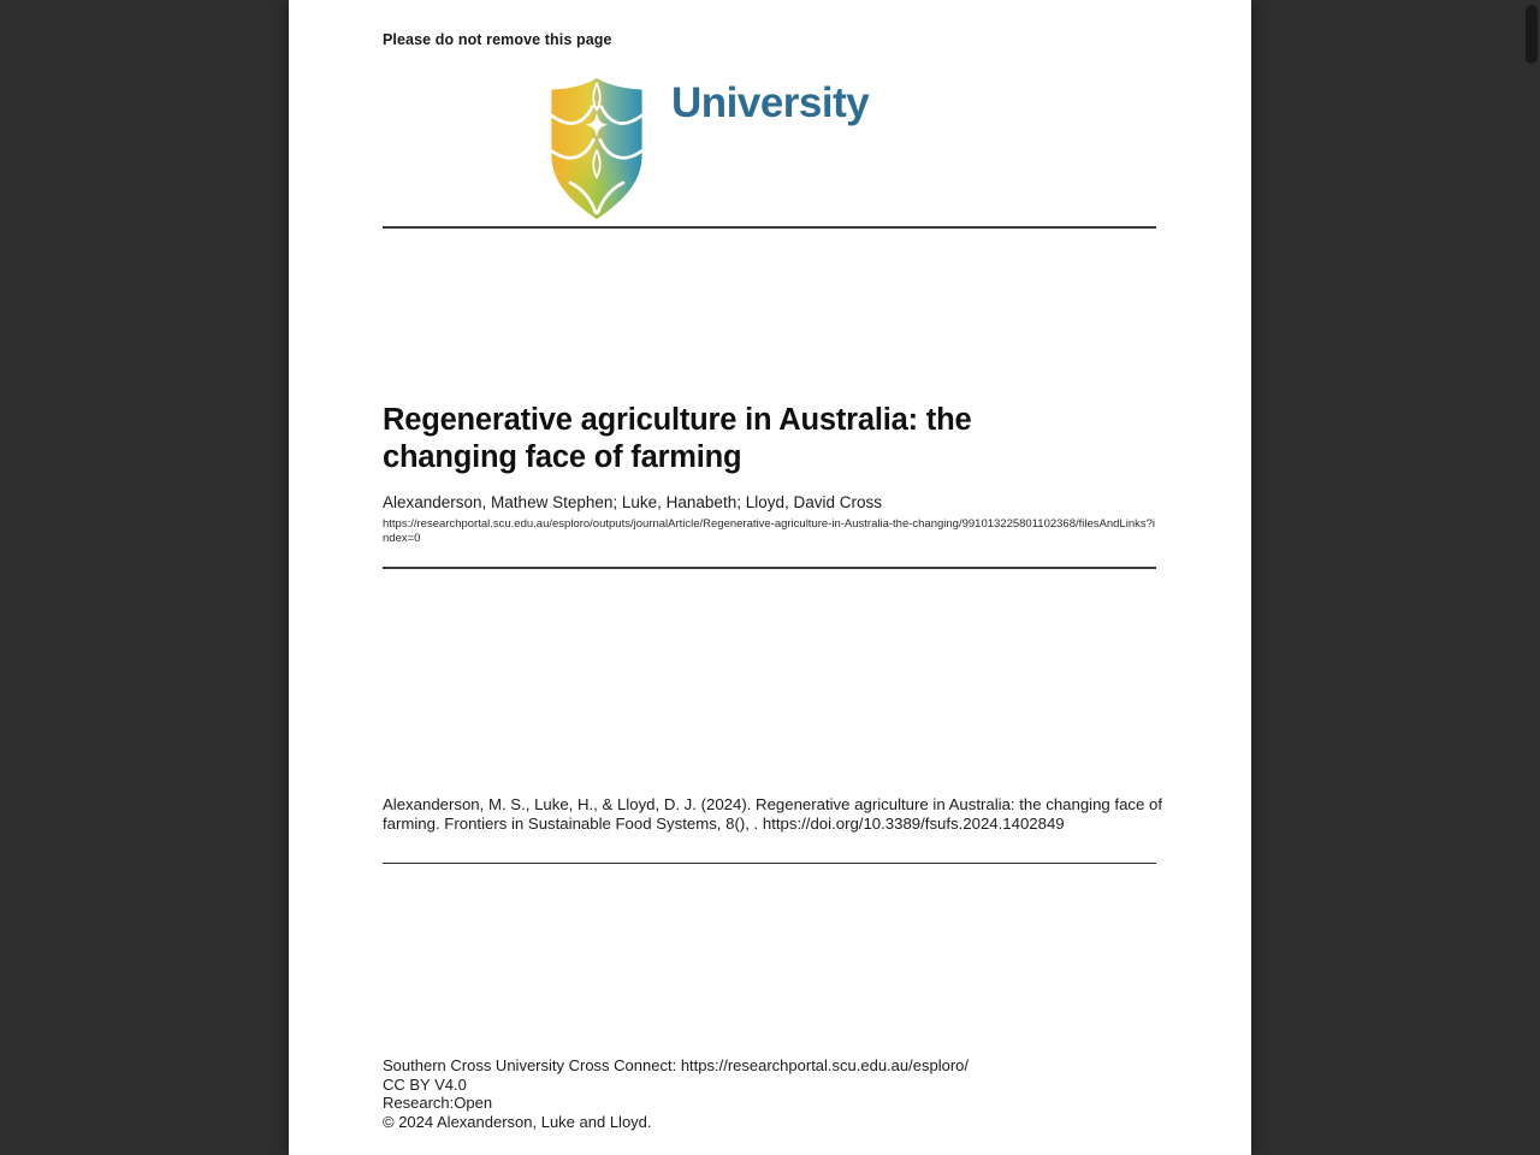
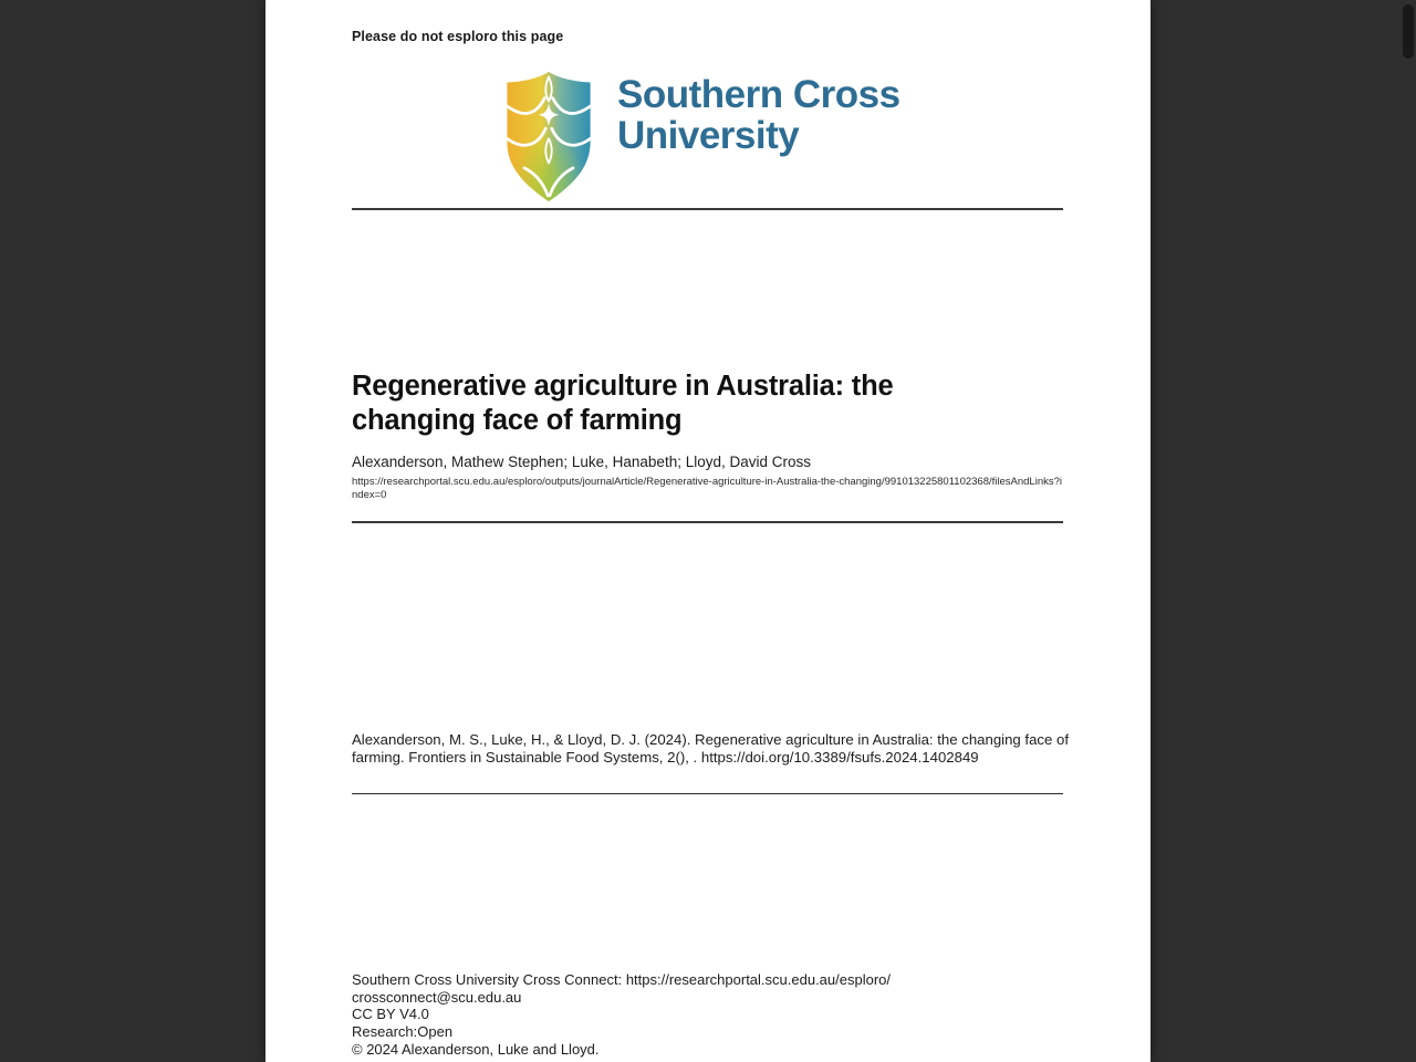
- Please do not remove this page
+ Please do not esploro this page
+ Southern Cross
  University
  Regenerative agriculture in Australia: the
  changing face of farming
  Alexanderson, Mathew Stephen; Luke, Hanabeth; Lloyd, David Cross
  https://researchportal.scu.edu.au/esploro/outputs/journalArticle/Regenerative-agriculture-in-Australia-the-changing/991013225801102368/filesAndLinks?index=0
- Alexanderson, M. S., Luke, H., & Lloyd, D. J. (2024). Regenerative agriculture in Australia: the changing face of farming. Frontiers in Sustainable Food Systems, 8(), . https://doi.org/10.3389/fsufs.2024.1402849
+ Alexanderson, M. S., Luke, H., & Lloyd, D. J. (2024). Regenerative agriculture in Australia: the changing face of farming. Frontiers in Sustainable Food Systems, 2(), . https://doi.org/10.3389/fsufs.2024.1402849
  Southern Cross University Cross Connect: https://researchportal.scu.edu.au/esploro/
+ crossconnect@scu.edu.au
  CC BY V4.0
  Research:Open
  © 2024 Alexanderson, Luke and Lloyd.
